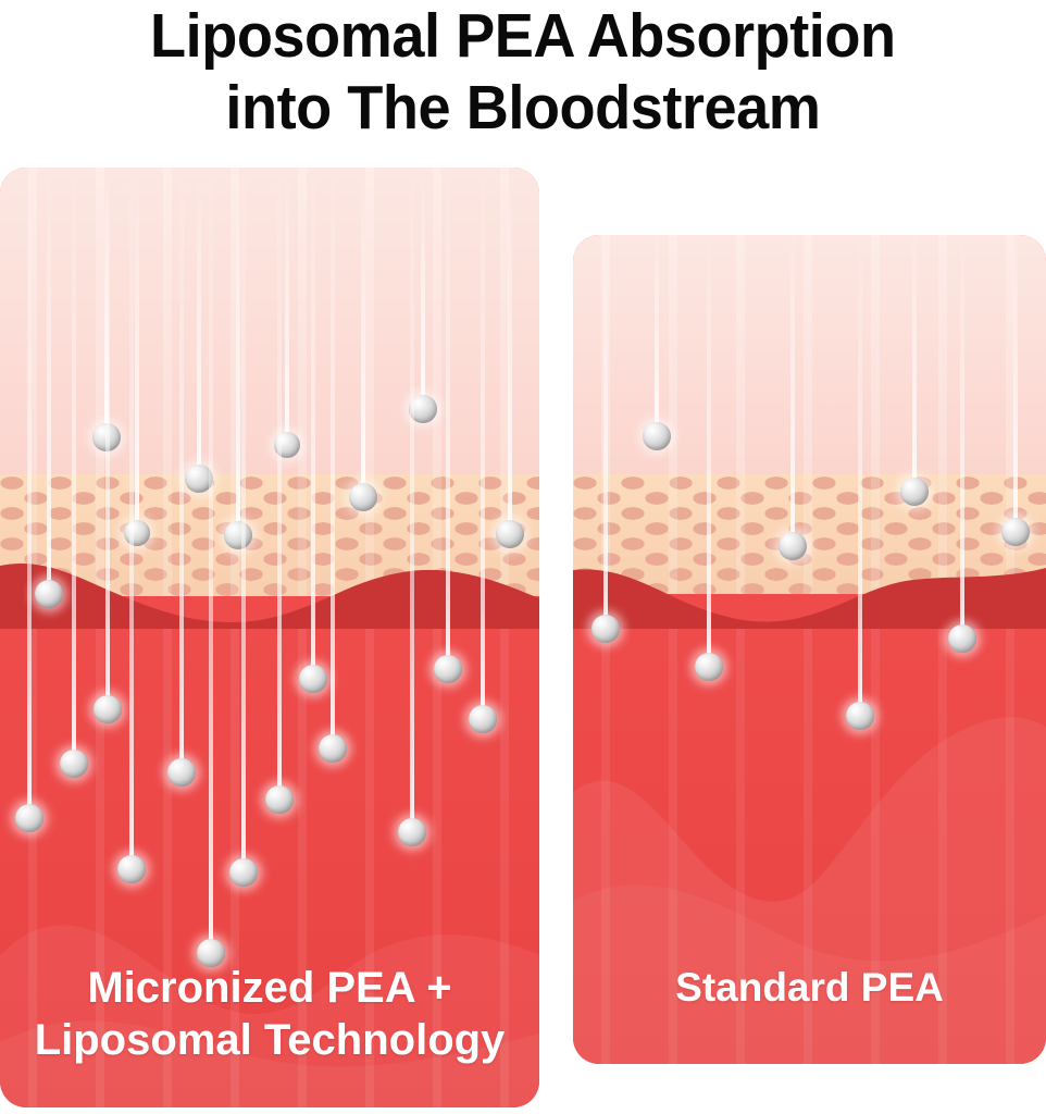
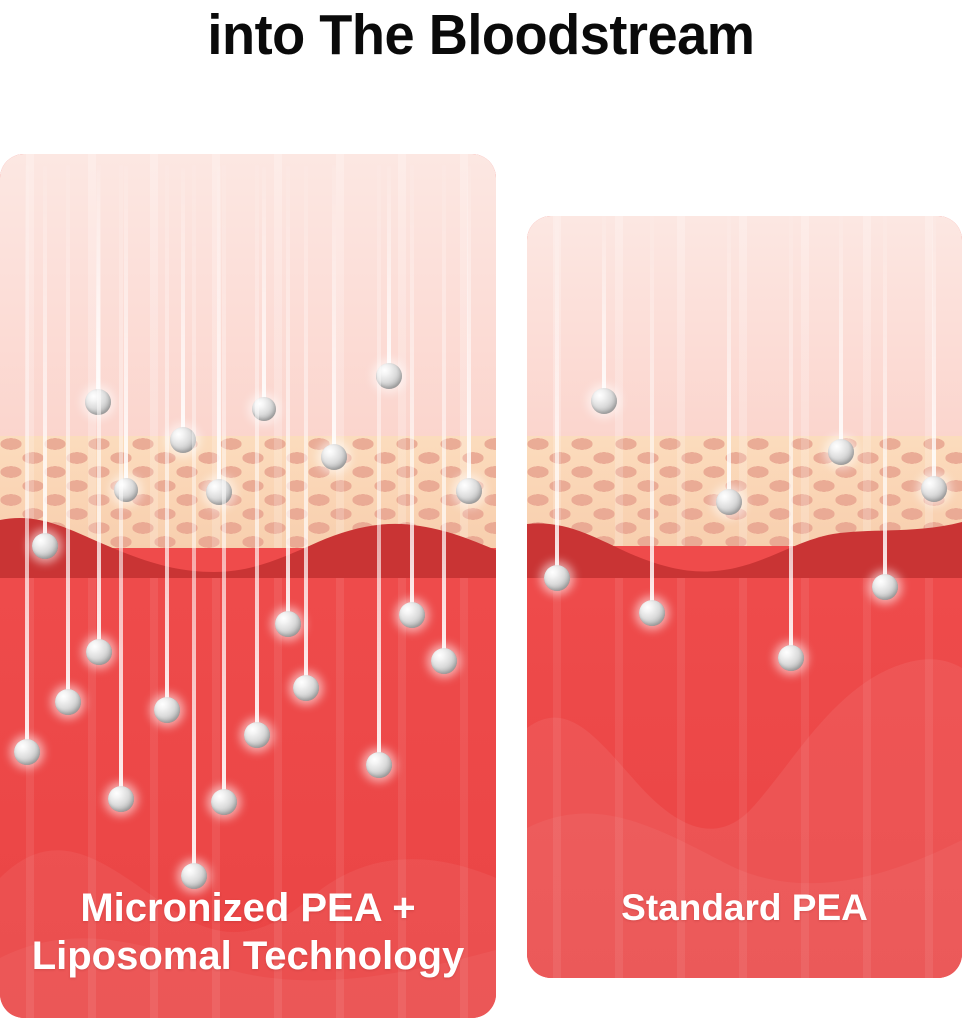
- Liposomal PEA Absorption
  into The Bloodstream
  Micronized PEA +
  Liposomal Technology
  Standard PEA
